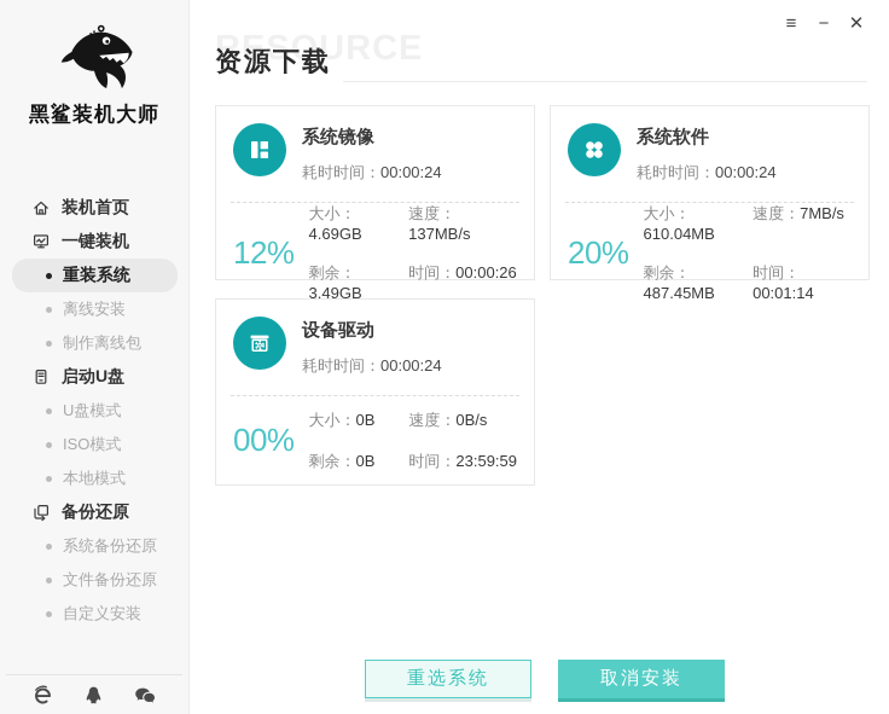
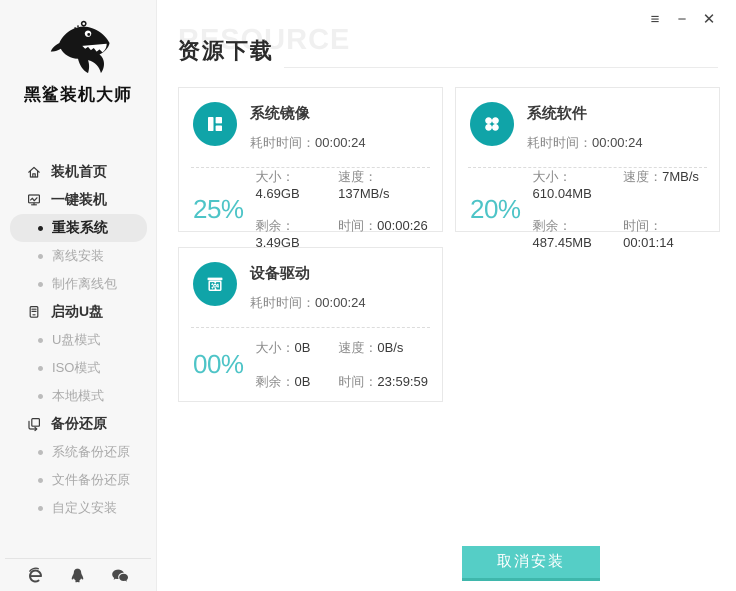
  黑鲨装机大师
  装机首页
  一键装机
  重装系统
  离线安装
  制作离线包
  启动U盘
  U盘模式
  ISO模式
  本地模式
  备份还原
  系统备份还原
  文件备份还原
  自定义安装
  ≡
  −
  ✕
  RESOURCE
  资源下载
  系统镜像
  耗时时间：00:00:24
- 12%
+ 25%
  大小：4.69GB
  速度：137MB/s
  剩余：3.49GB
  时间：00:00:26
  系统软件
  耗时时间：00:00:24
  20%
  大小：610.04MB
  速度：7MB/s
  剩余：487.45MB
  时间：00:01:14
  设备驱动
  耗时时间：00:00:24
  00%
  大小：0B
  速度：0B/s
  剩余：0B
  时间：23:59:59
- 重选系统
  取消安装
